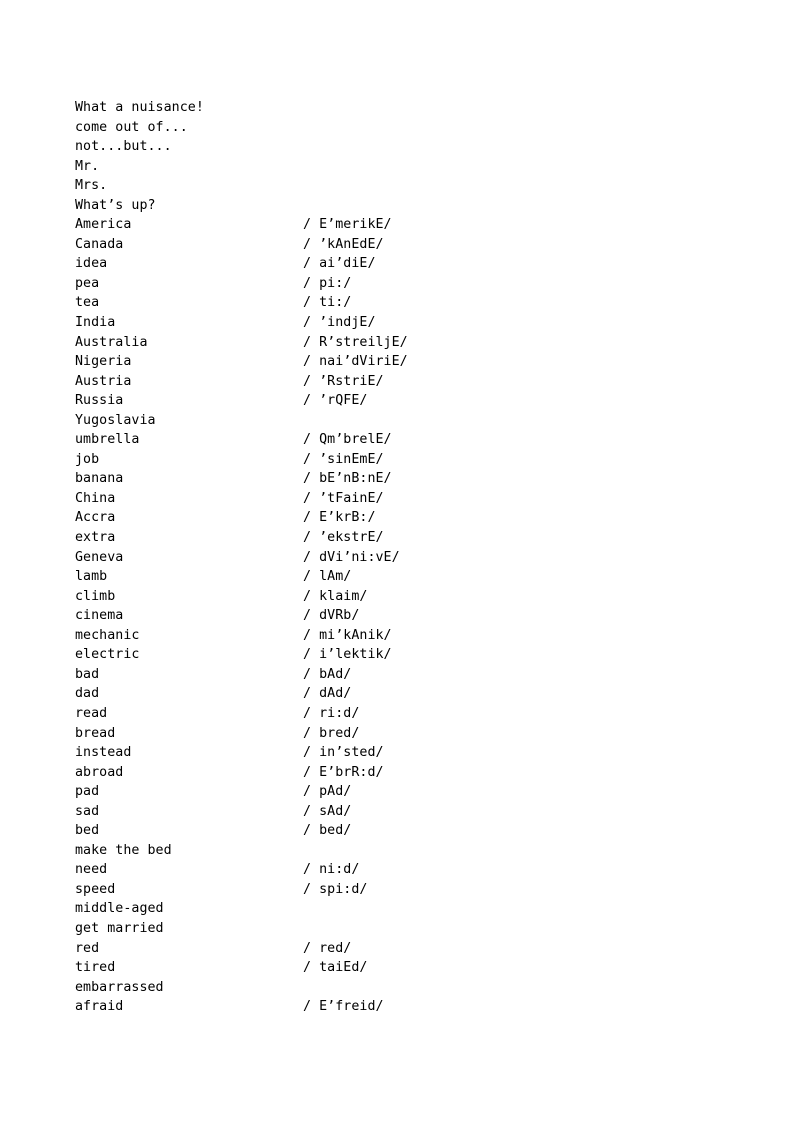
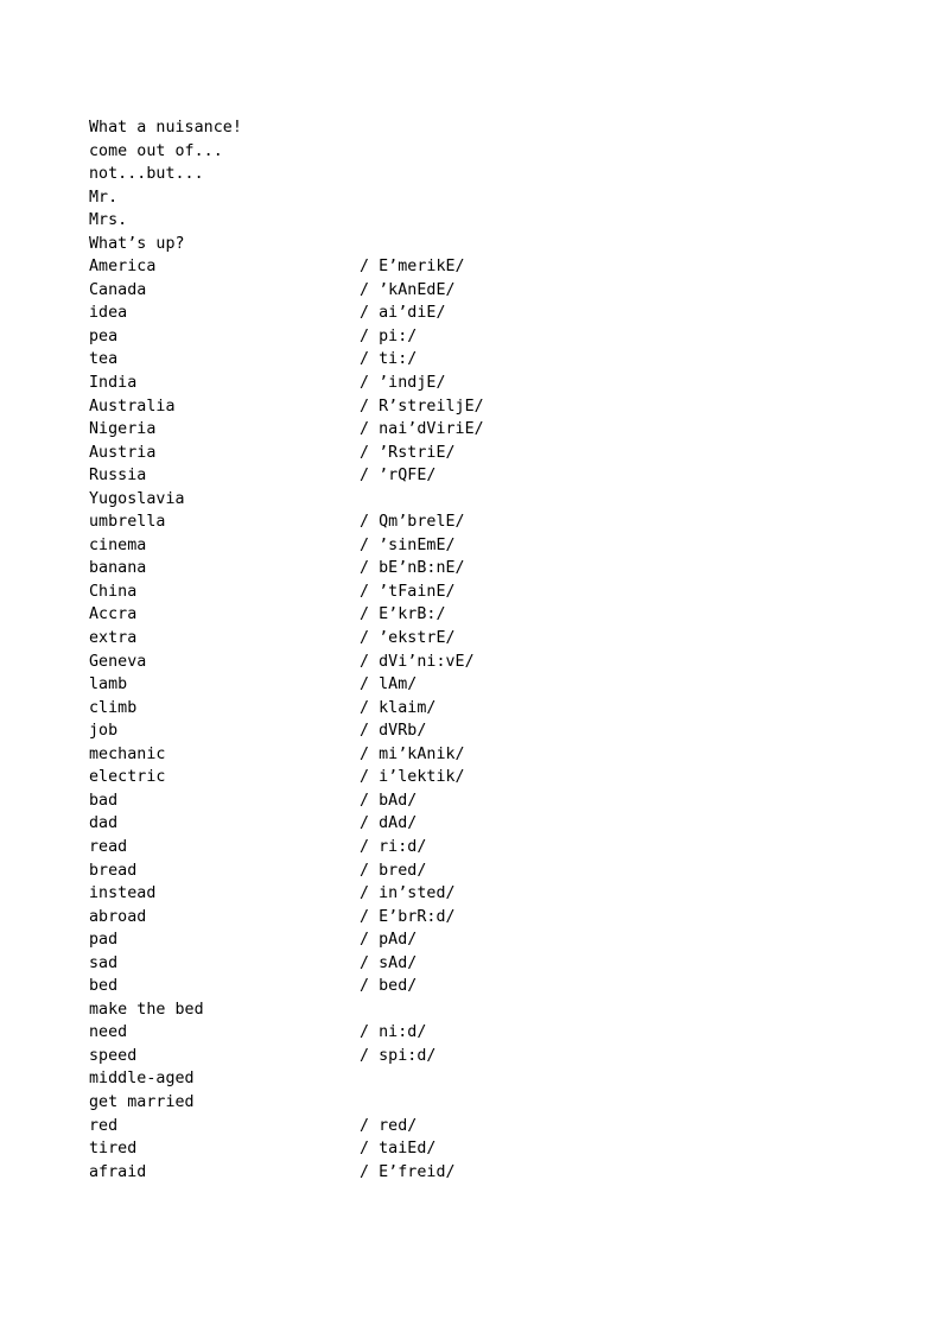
  What a nuisance!
  come out of...
  not...but...
  Mr.
  Mrs.
  What’s up?
  America / E’merikE/
  Canada / ’kAnEdE/
  idea / ai’diE/
  pea / pi:/
  tea / ti:/
  India / ’indjE/
  Australia / R’streiljE/
  Nigeria / nai’dViriE/
  Austria / ’RstriE/
  Russia / ’rQFE/
  Yugoslavia
  umbrella / Qm’brelE/
- job / ’sinEmE/
+ cinema / ’sinEmE/
  banana / bE’nB:nE/
  China / ’tFainE/
  Accra / E’krB:/
  extra / ’ekstrE/
  Geneva / dVi’ni:vE/
  lamb / lAm/
  climb / klaim/
- cinema / dVRb/
+ job / dVRb/
  mechanic / mi’kAnik/
  electric / i’lektik/
  bad / bAd/
  dad / dAd/
  read / ri:d/
  bread / bred/
  instead / in’sted/
  abroad / E’brR:d/
  pad / pAd/
  sad / sAd/
  bed / bed/
  make the bed
  need / ni:d/
  speed / spi:d/
  middle-aged
  get married
  red / red/
  tired / taiEd/
- embarrassed
  afraid / E’freid/
